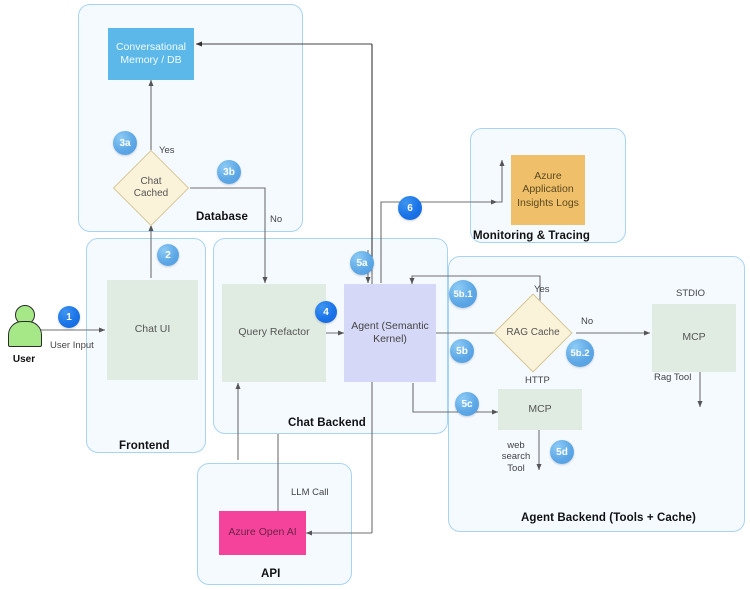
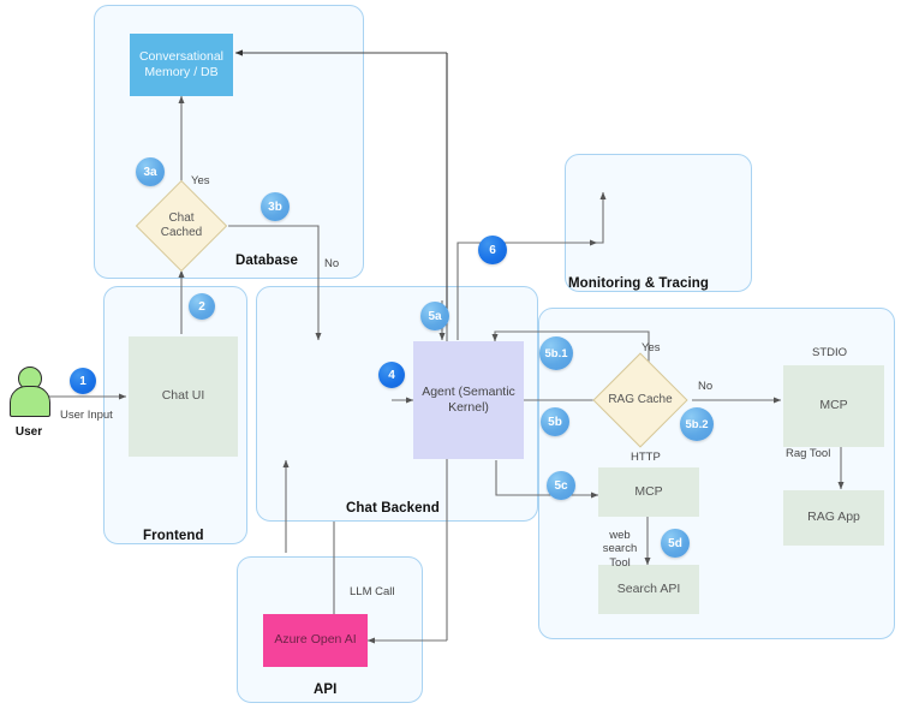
  Database
  Frontend
  Chat Backend
  Monitoring & Tracing
- Agent Backend (Tools + Cache)
  API
  Conversational Memory / DB
  Chat UI
- Query Refactor
  Agent (Semantic Kernel)
- Azure Application Insights Logs
  MCP
+ RAG App
  MCP
+ Search API
  Azure Open AI
  Chat
  Cached
  RAG Cache
  User
  User Input
  Yes
  No
  Yes
  No
  STDIO
  HTTP
  Rag Tool
  web search Tool
  LLM Call
  1
  2
  3a
  3b
  4
  5a
  5b
  5b.1
  5b.2
  5c
  5d
  6
